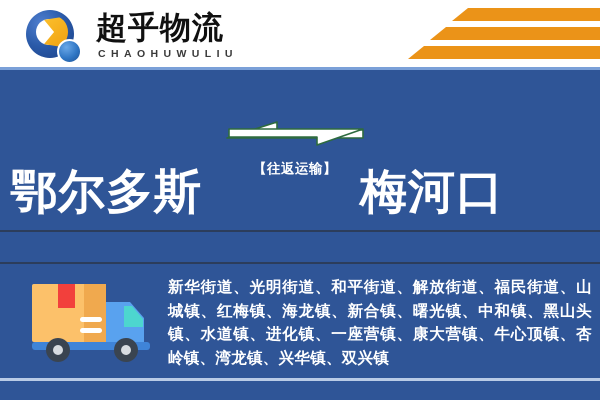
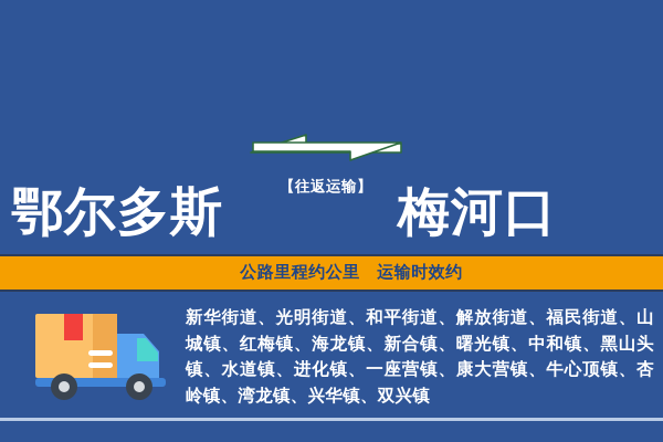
- 超乎物流
- CHAOHUWULIU
  鄂尔多斯
  【往返运输】
  梅河口
+ 公路里程约公里 运输时效约
  新华街道、光明街道、和平街道、解放街道、福民街道、山城镇、红梅镇、海龙镇、新合镇、曙光镇、中和镇、黑山头镇、水道镇、进化镇、一座营镇、康大营镇、牛心顶镇、杏岭镇、湾龙镇、兴华镇、双兴镇
